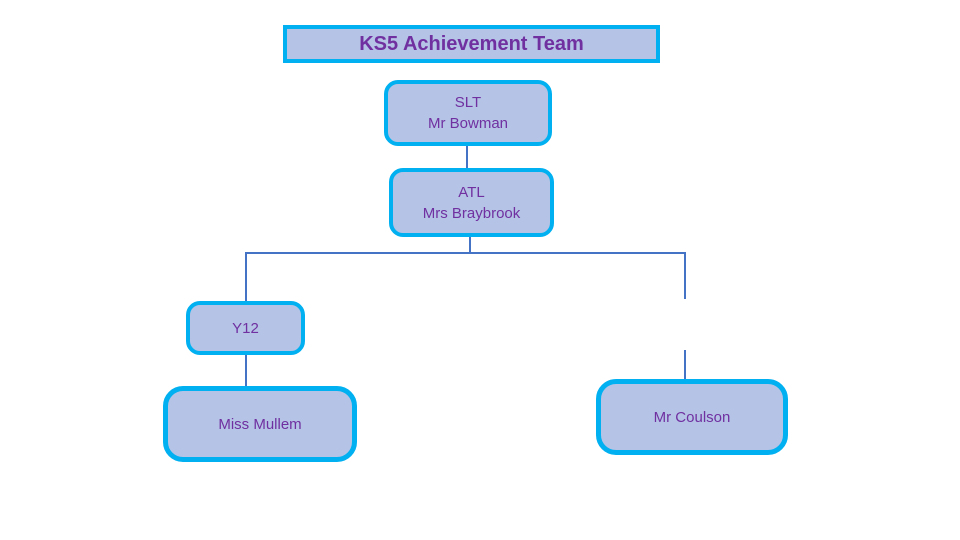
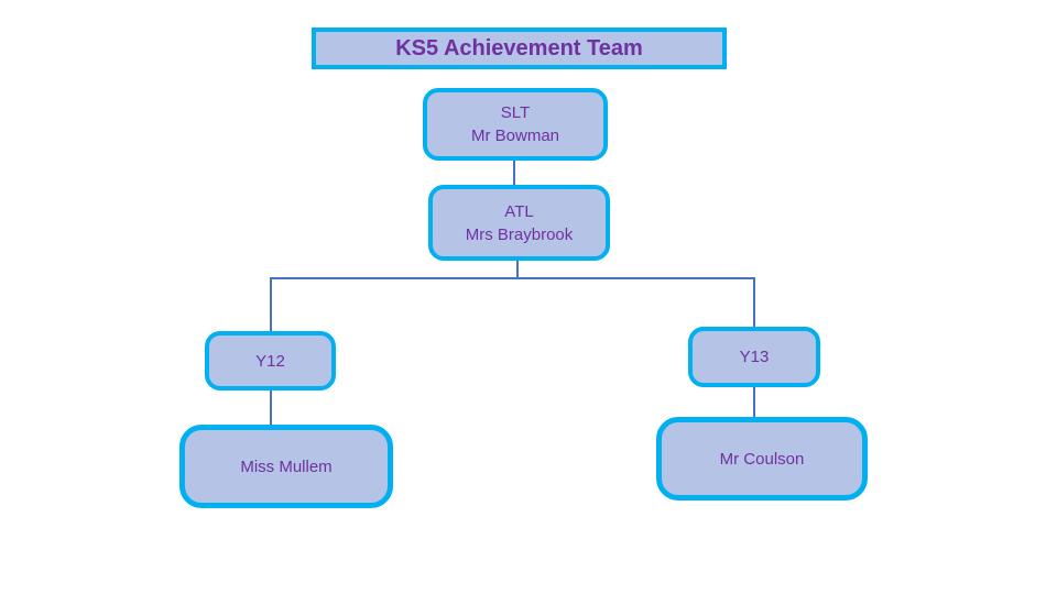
  KS5 Achievement Team
  SLT
  Mr Bowman
  ATL
  Mrs Braybrook
  Y12
+ Y13
  Miss Mullem
  Mr Coulson
